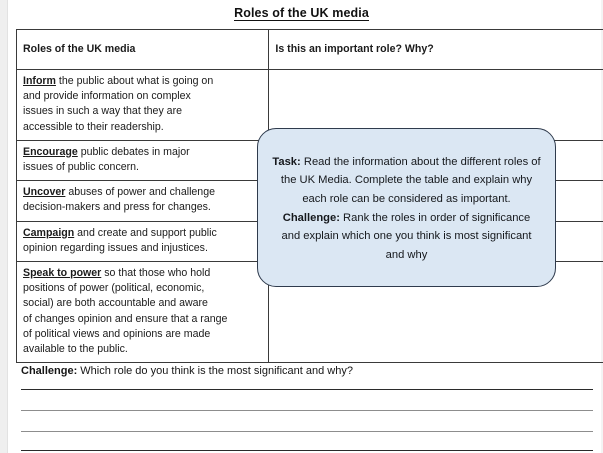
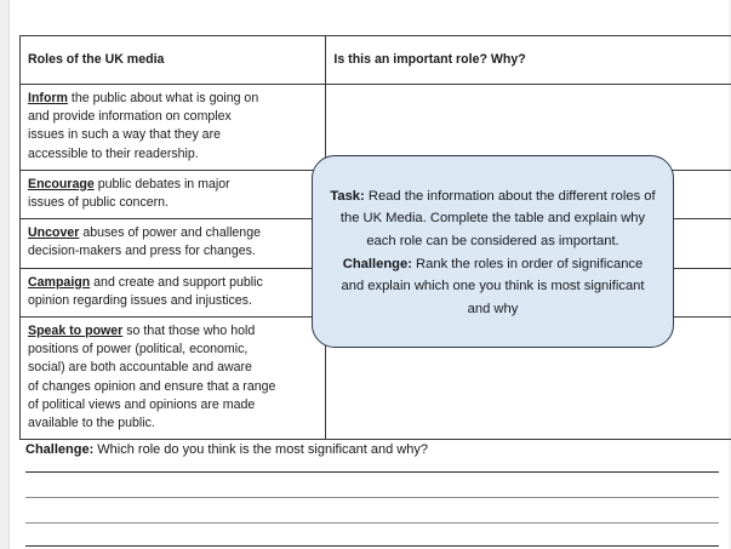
- Roles of the UK media
  Roles of the UK media	Is this an important role? Why?
  Inform the public about what is going on and provide information on complex issues in such a way that they are accessible to their readership.
  Encourage public debates in major issues of public concern.
  Uncover abuses of power and challenge decision-makers and press for changes.
  Campaign and create and support public opinion regarding issues and injustices.
  Speak to power so that those who hold positions of power (political, economic, social) are both accountable and aware of changes opinion and ensure that a range of political views and opinions are made available to the public.
  Task: Read the information about the different roles of the UK Media. Complete the table and explain why each role can be considered as important.
  Challenge: Rank the roles in order of significance and explain which one you think is most significant and why
  Challenge: Which role do you think is the most significant and why?
